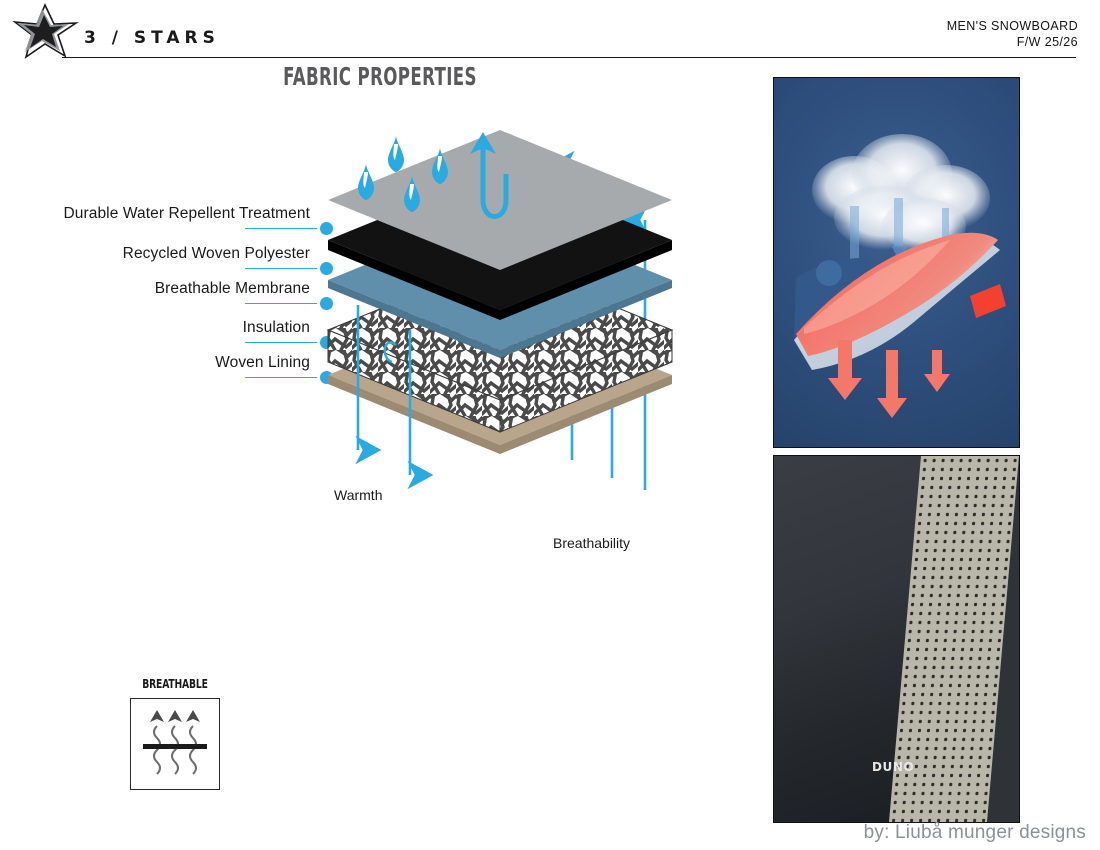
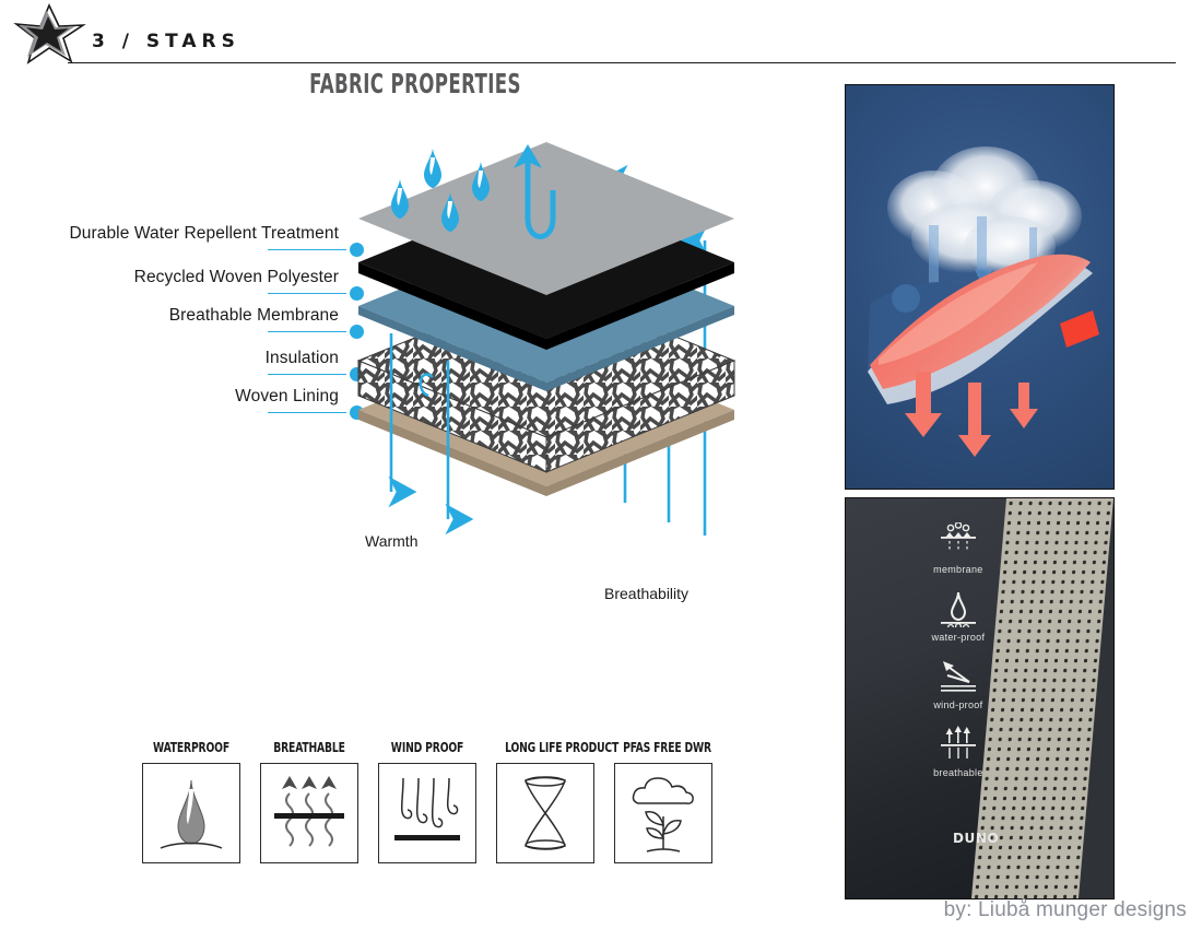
  3 / STARS
- MEN'S SNOWBOARD
- F/W 25/26
  FABRIC PROPERTIES
  Durable Water Repellent Treatment
  Recycled Woven Polyester
  Breathable Membrane
  Insulation
  Woven Lining
  Warmth
  Breathability
+ WATERPROOF
  BREATHABLE
+ WIND PROOF
+ LONG LIFE PRODUCT
+ PFAS FREE DWR
+ membrane
+ water-proof
+ wind-proof
+ breathable
  DUNO
  by: Liubå munger designs
